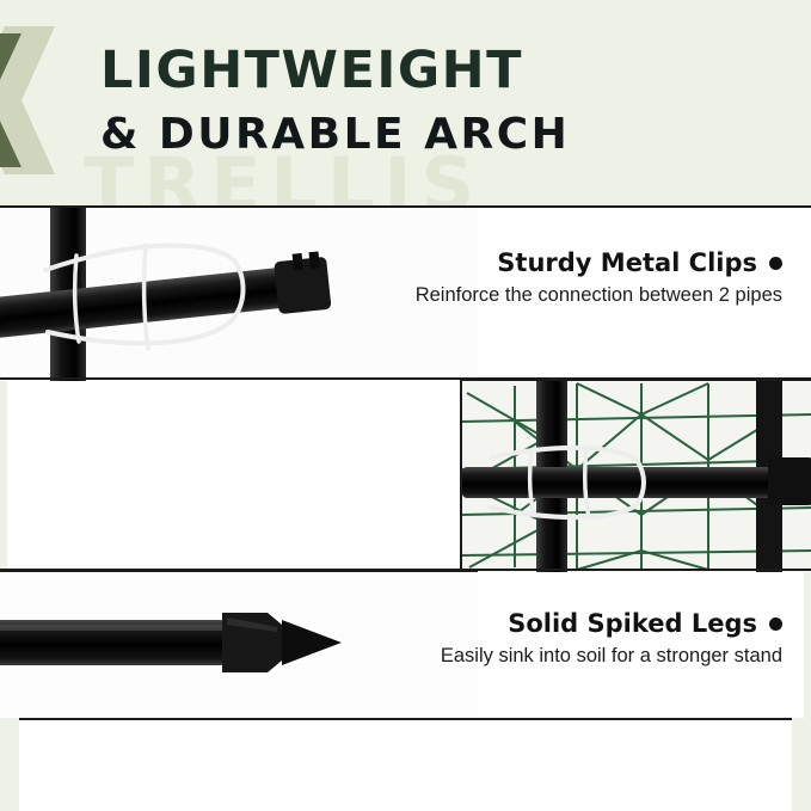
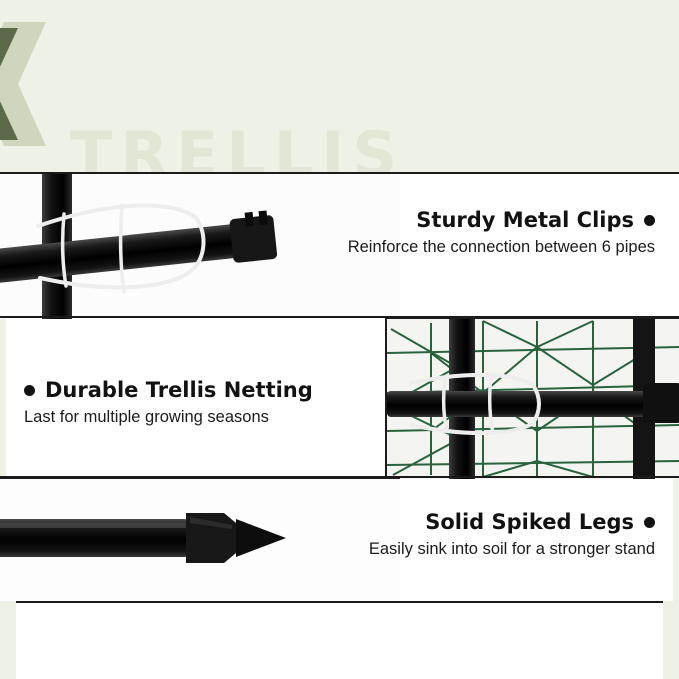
  TRELLIS
- LIGHTWEIGHT
- & DURABLE ARCH
  Sturdy Metal Clips
- Reinforce the connection between 2 pipes
+ Reinforce the connection between 6 pipes
+ Durable Trellis Netting
+ Last for multiple growing seasons
  Solid Spiked Legs
  Easily sink into soil for a stronger stand
